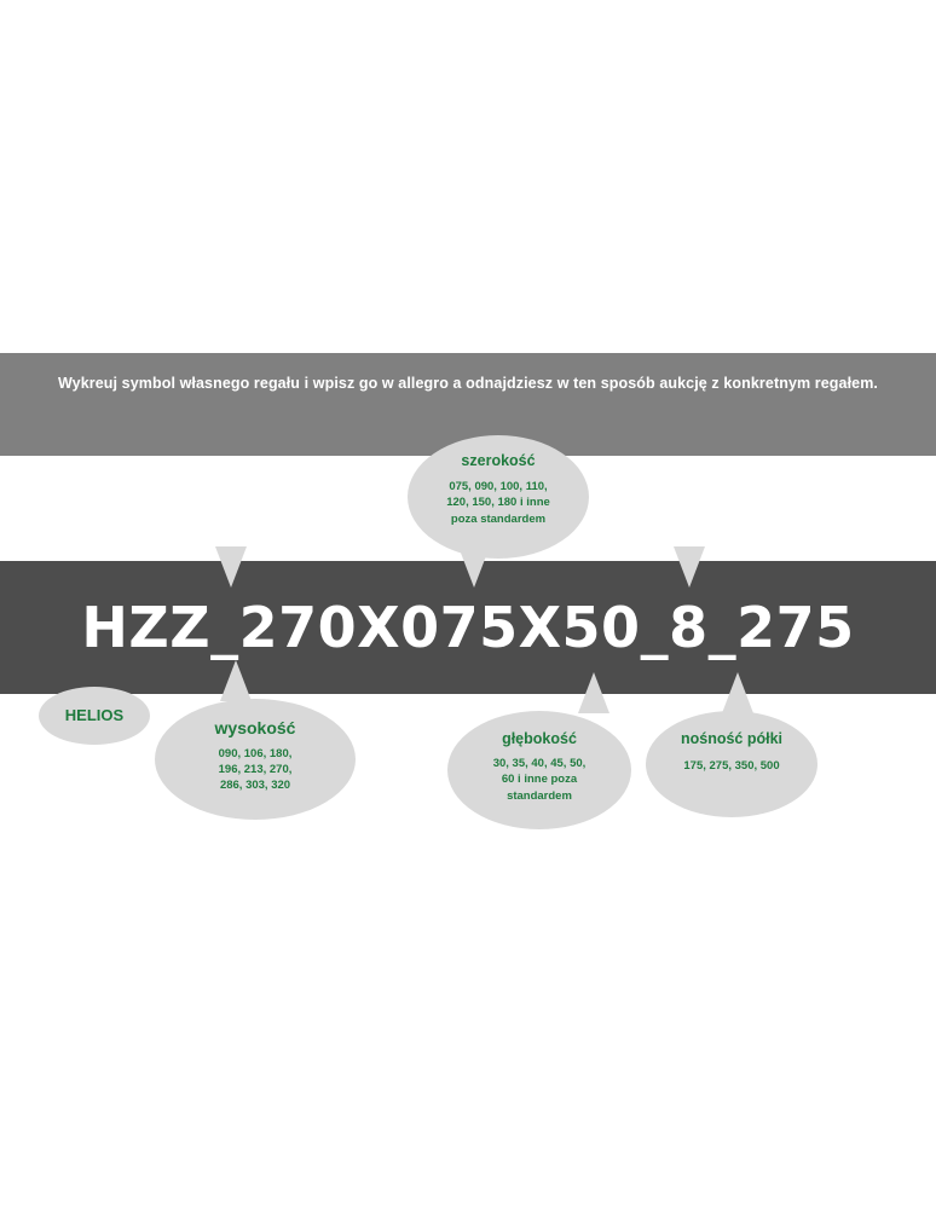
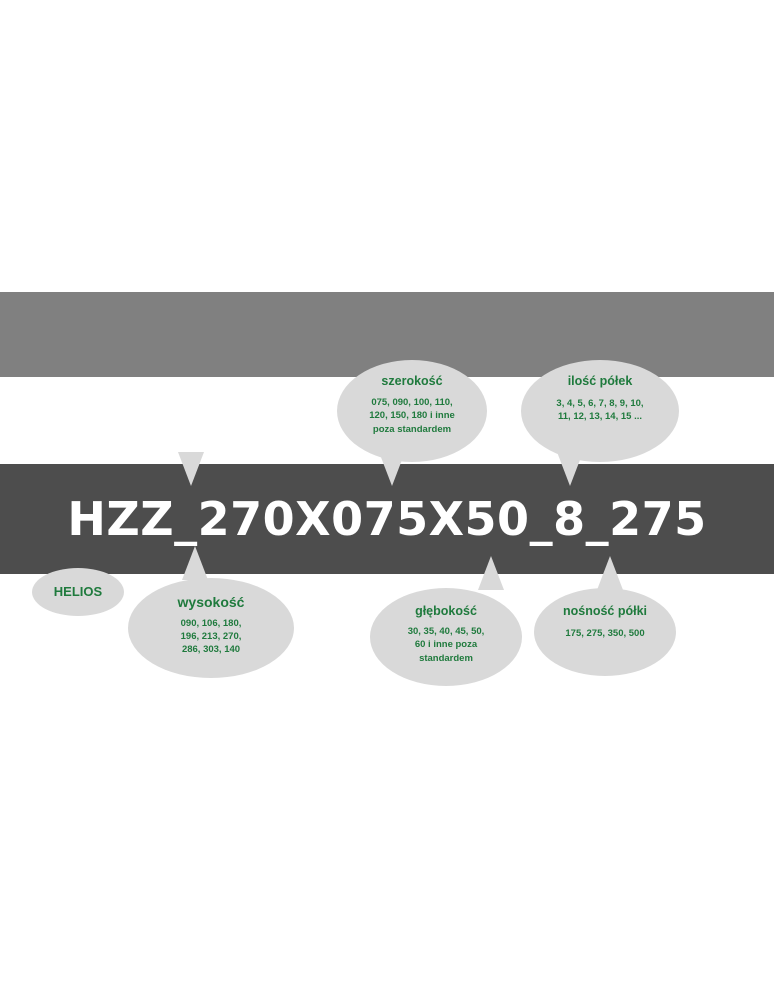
- Wykreuj symbol własnego regału i wpisz go w allegro a odnajdziesz w ten sposób aukcję z konkretnym regałem.
  HZZ_270X075X50_8_275
  szerokość
  075, 090, 100, 110,
  120, 150, 180 i inne
  poza standardem
+ ilość półek
+ 3, 4, 5, 6, 7, 8, 9, 10,
+ 11, 12, 13, 14, 15 ...
  HELIOS
  wysokość
  090, 106, 180,
  196, 213, 270,
- 286, 303, 320
+ 286, 303, 140
  głębokość
  30, 35, 40, 45, 50,
  60 i inne poza
  standardem
  nośność półki
  175, 275, 350, 500
